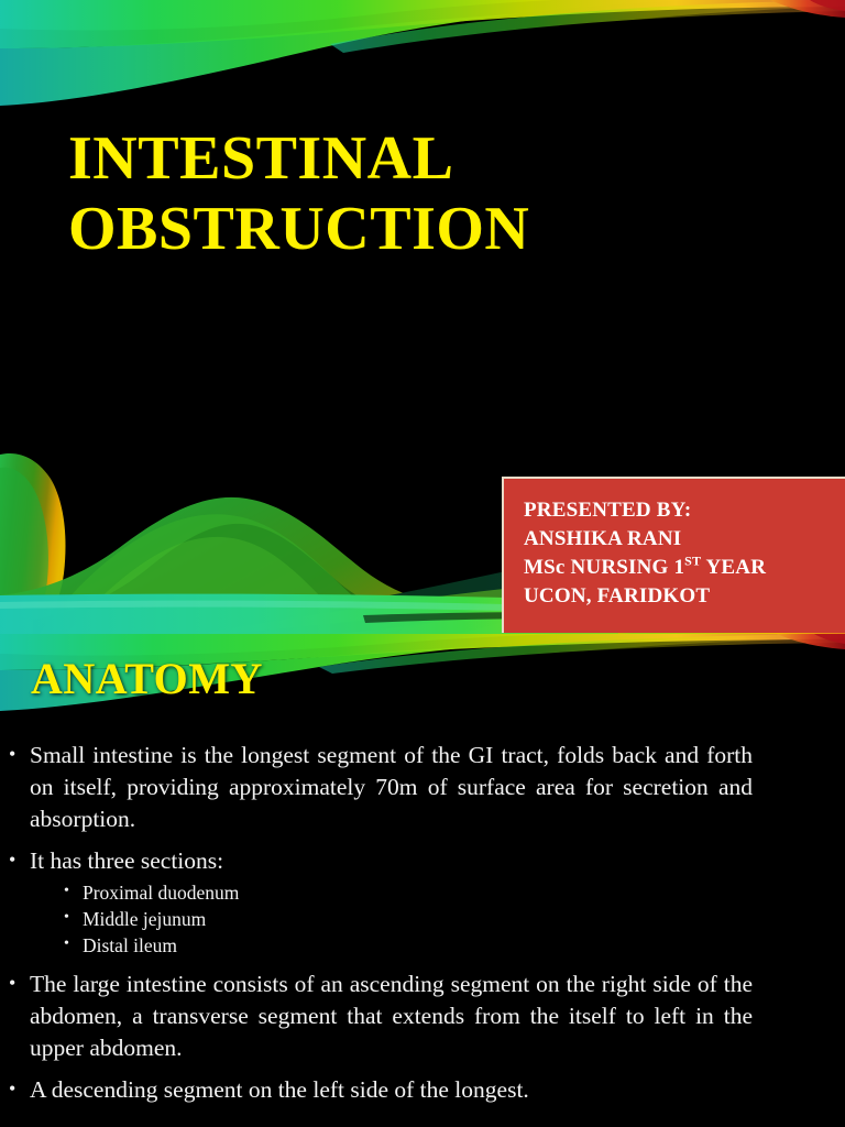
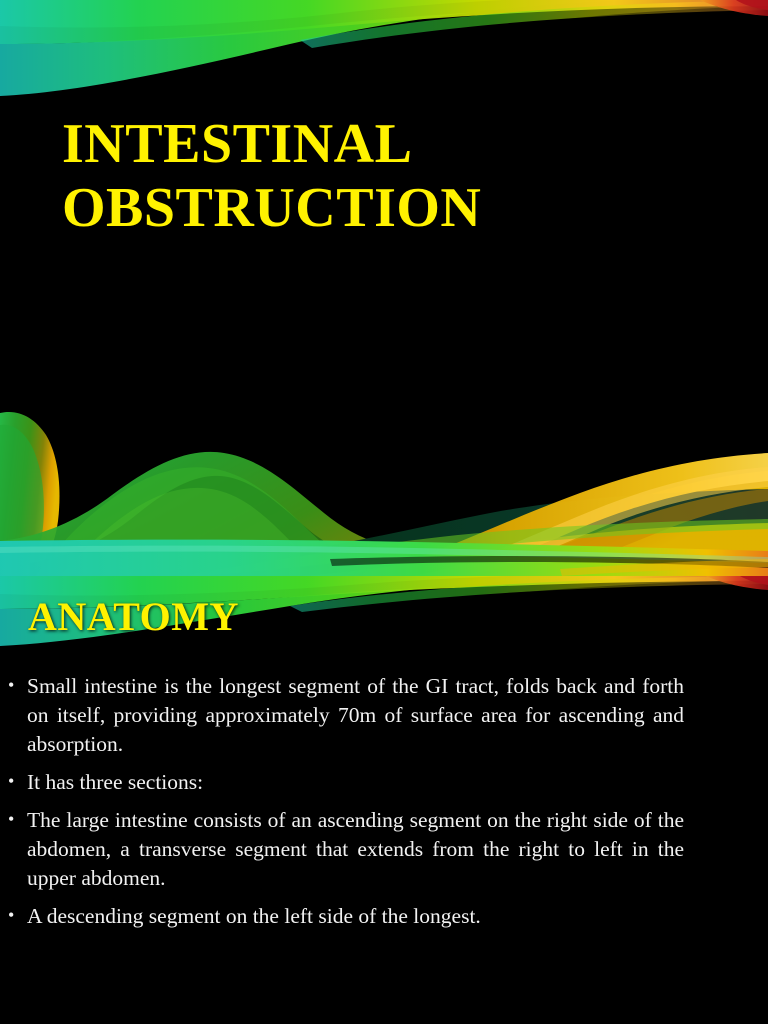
  INTESTINAL
  OBSTRUCTION
- PRESENTED BY:
- ANSHIKA RANI
- MSc NURSING 1ST YEAR
- UCON, FARIDKOT
  ANATOMY
- Small intestine is the longest segment of the GI tract, folds back and forth on itself, providing approximately 70m of surface area for secretion and absorption.
+ Small intestine is the longest segment of the GI tract, folds back and forth on itself, providing approximately 70m of surface area for ascending and absorption.
  It has three sections:
- Proximal duodenum
- Middle jejunum
- Distal ileum
- The large intestine consists of an ascending segment on the right side of the abdomen, a transverse segment that extends from the itself to left in the upper abdomen.
+ The large intestine consists of an ascending segment on the right side of the abdomen, a transverse segment that extends from the right to left in the upper abdomen.
  A descending segment on the left side of the longest.
